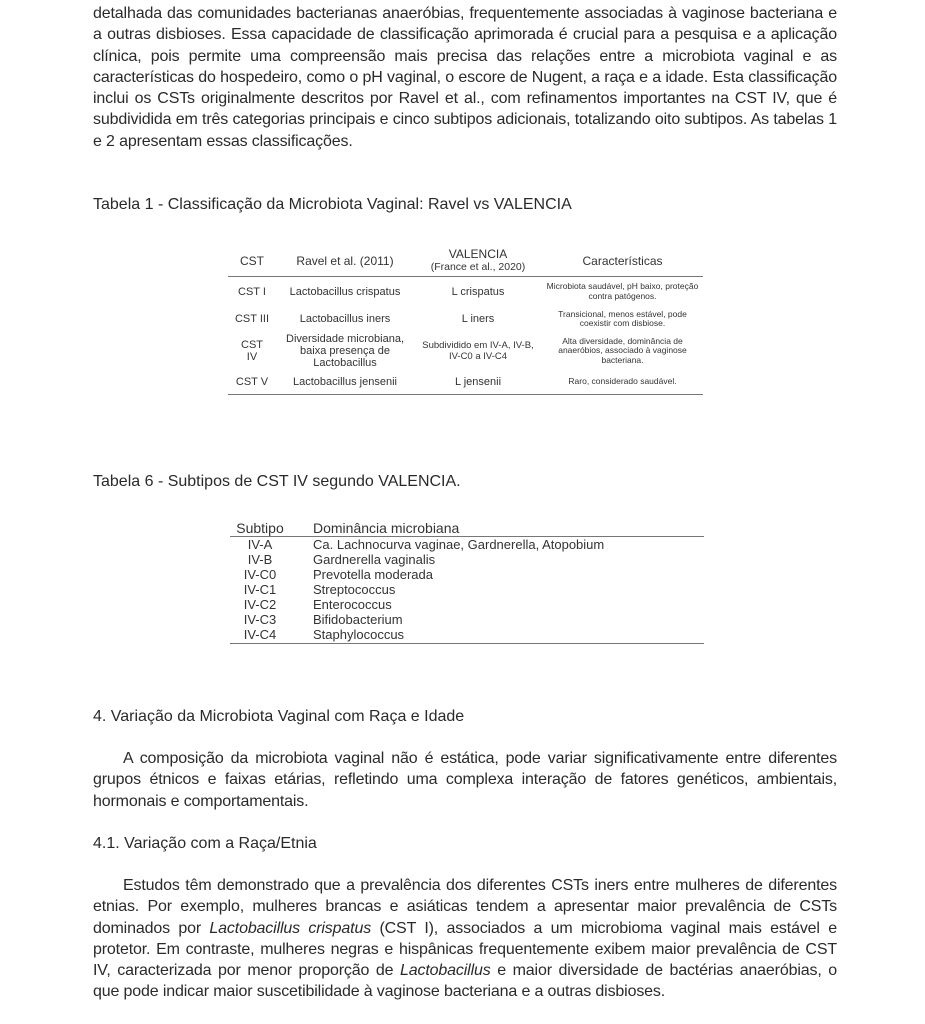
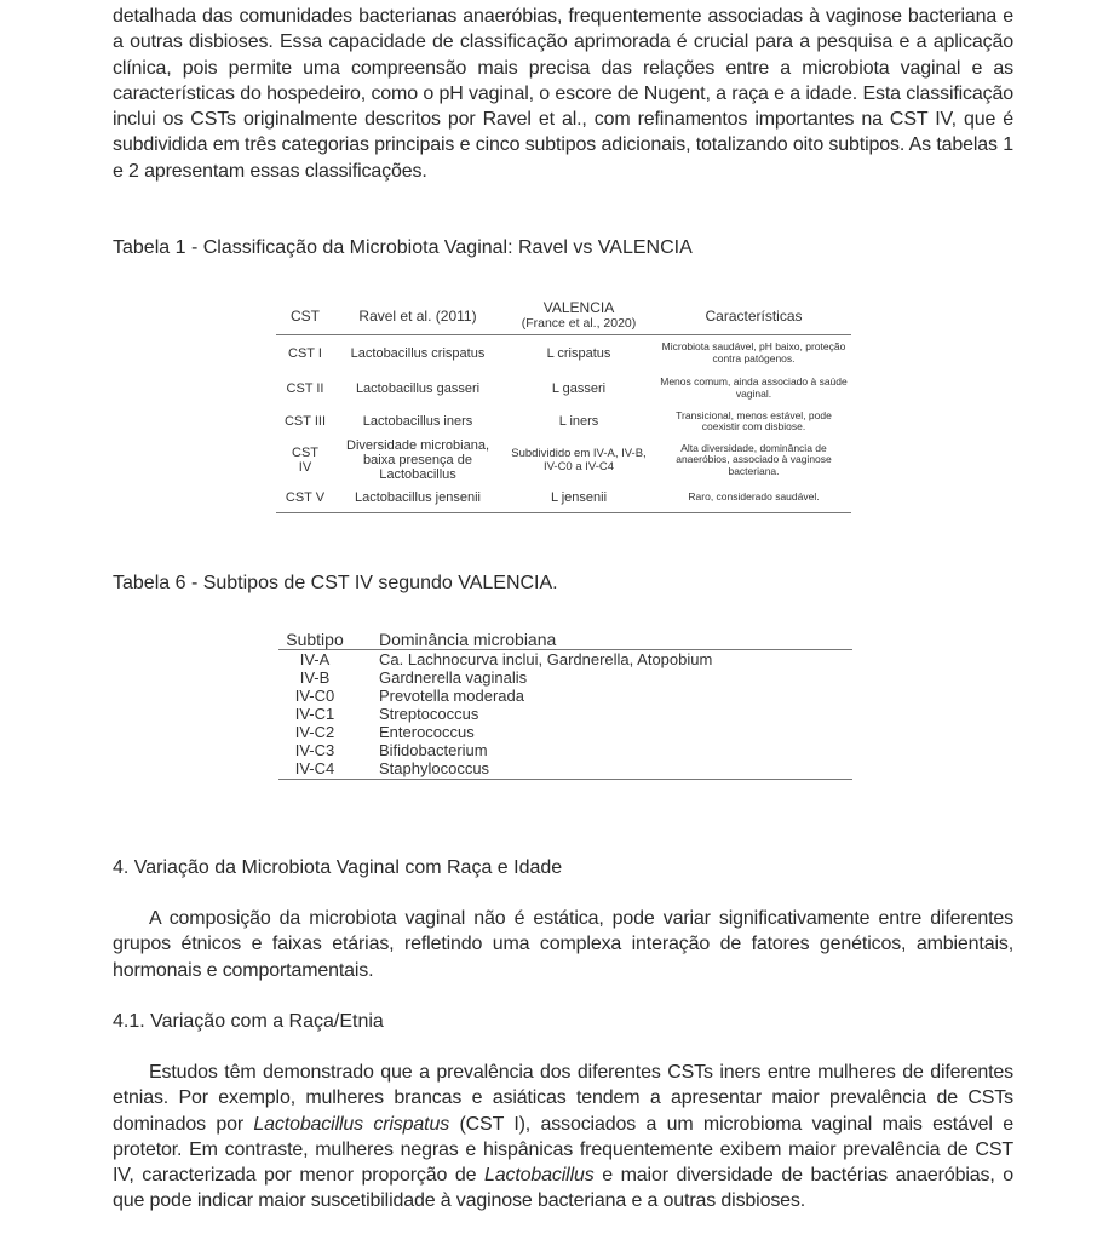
  detalhada das comunidades bacterianas anaeróbias, frequentemente associadas à vaginose bacteriana e a outras disbioses. Essa capacidade de classificação aprimorada é crucial para a pesquisa e a aplicação clínica, pois permite uma compreensão mais precisa das relações entre a microbiota vaginal e as características do hospedeiro, como o pH vaginal, o escore de Nugent, a raça e a idade. Esta classificação inclui os CSTs originalmente descritos por Ravel et al., com refinamentos importantes na CST IV, que é subdividida em três categorias principais e cinco subtipos adicionais, totalizando oito subtipos. As tabelas 1 e 2 apresentam essas classificações.
  Tabela 1 - Classificação da Microbiota Vaginal: Ravel vs VALENCIA
  Tabela 6 - Subtipos de CST IV segundo VALENCIA.
  4. Variação da Microbiota Vaginal com Raça e Idade
  A composição da microbiota vaginal não é estática, pode variar significativamente entre diferentes grupos étnicos e faixas etárias, refletindo uma complexa interação de fatores genéticos, ambientais, hormonais e comportamentais.
  4.1. Variação com a Raça/Etnia
  Estudos têm demonstrado que a prevalência dos diferentes CSTs iners entre mulheres de diferentes etnias. Por exemplo, mulheres brancas e asiáticas tendem a apresentar maior prevalência de CSTs dominados por Lactobacillus crispatus (CST I), associados a um microbioma vaginal mais estável e protetor. Em contraste, mulheres negras e hispânicas frequentemente exibem maior prevalência de CST IV, caracterizada por menor proporção de Lactobacillus e maior diversidade de bactérias anaeróbias, o que pode indicar maior suscetibilidade à vaginose bacteriana e a outras disbioses.
  CST	Ravel et al. (2011)	VALENCIA(France et al., 2020)	Características
  CST I	Lactobacillus crispatus	L crispatus	Microbiota saudável, pH baixo, proteção contra patógenos.
+ CST II	Lactobacillus gasseri	L gasseri	Menos comum, ainda associado à saúde vaginal.
  CST III	Lactobacillus iners	L iners	Transicional, menos estável, pode coexistir com disbiose.
  CST IV	Diversidade microbiana, baixa presença de Lactobacillus	Subdividido em IV-A, IV-B, IV-C0 a IV-C4	Alta diversidade, dominância de anaeróbios, associado à vaginose bacteriana.
  CST V	Lactobacillus jensenii	L jensenii	Raro, considerado saudável.
  Subtipo	Dominância microbiana
- IV-A	Ca. Lachnocurva vaginae, Gardnerella, Atopobium
+ IV-A	Ca. Lachnocurva inclui, Gardnerella, Atopobium
  IV-B	Gardnerella vaginalis
  IV-C0	Prevotella moderada
  IV-C1	Streptococcus
  IV-C2	Enterococcus
  IV-C3	Bifidobacterium
  IV-C4	Staphylococcus
